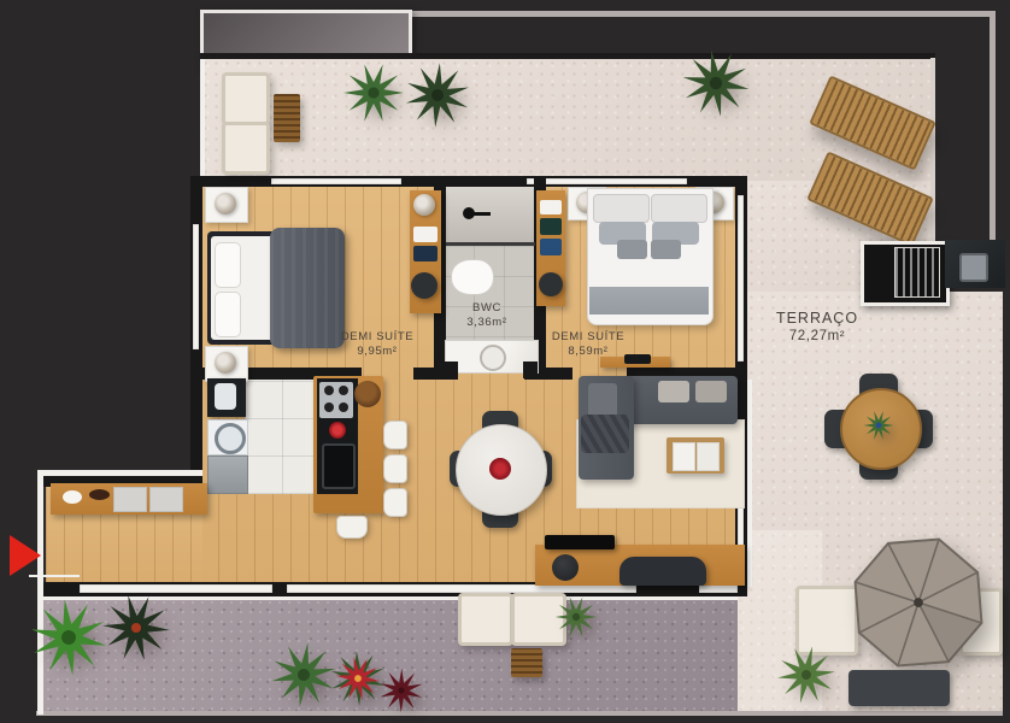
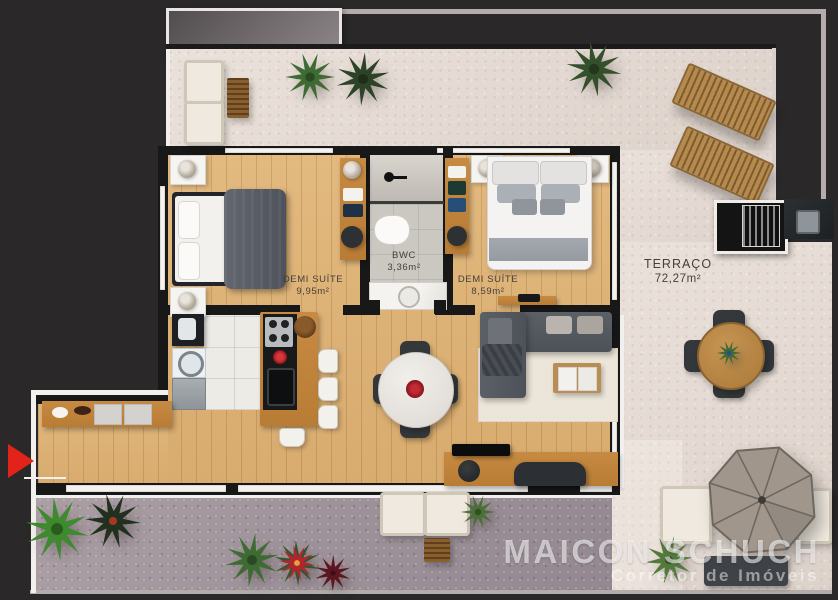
  DEMI SUÍTE
  9,95m²
  BWC
  3,36m²
  DEMI SUÍTE
  8,59m²
  TERRAÇO
  72,27m²
+ MAICON SCHUCH
+ Corretor de Imóveis
